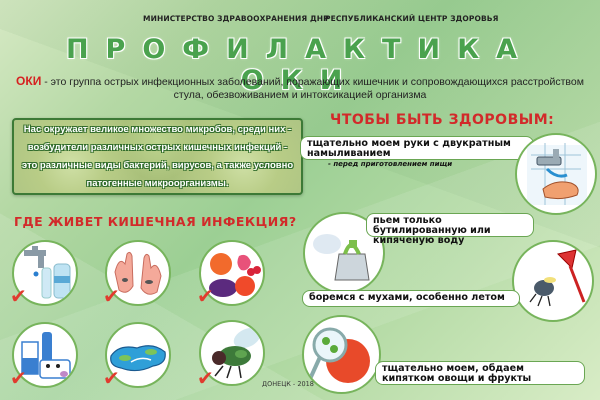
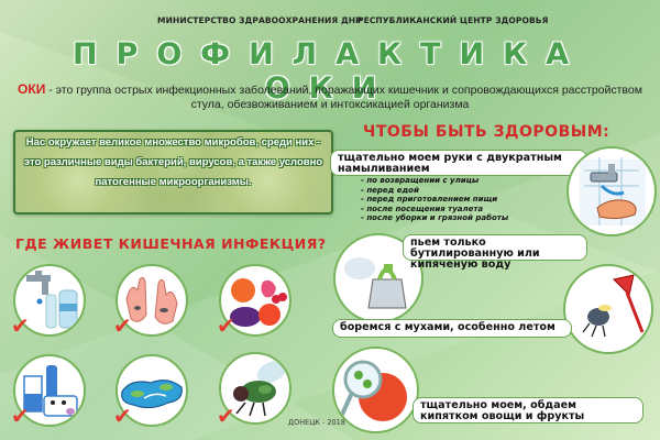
  МИНИСТЕРСТВО ЗДРАВООХРАНЕНИЯ ДНР
  РЕСПУБЛИКАНСКИЙ ЦЕНТР ЗДОРОВЬЯ
  ПРОФИЛАКТИКА ОКИ
  ОКИ - это группа острых инфекционных заболеваний, поражающих кишечник и сопровождающихся расстройством стула, обезвоживанием и интоксикацией организма
  Нас окружает великое множество микробов, среди них -
- возбудители различных острых кишечных инфекций -
  это различные виды бактерий, вирусов, а также условно
  патогенные микроорганизмы.
  ГДЕ ЖИВЕТ КИШЕЧНАЯ ИНФЕКЦИЯ?
  ✔
  ✔
  ✔
  ✔
  ✔
  ✔
  ДОНЕЦК - 2018
  ЧТОБЫ БЫТЬ ЗДОРОВЫМ:
  тщательно моем руки с двукратным намыливанием
+ - по возвращении с улицы
+ - перед едой
  - перед приготовлением пищи
+ - после посещения туалета
+ - после уборки и грязной работы
  пьем только бутилированную или кипяченую воду
  боремся с мухами, особенно летом
  тщательно моем, обдаем кипятком овощи и фрукты
